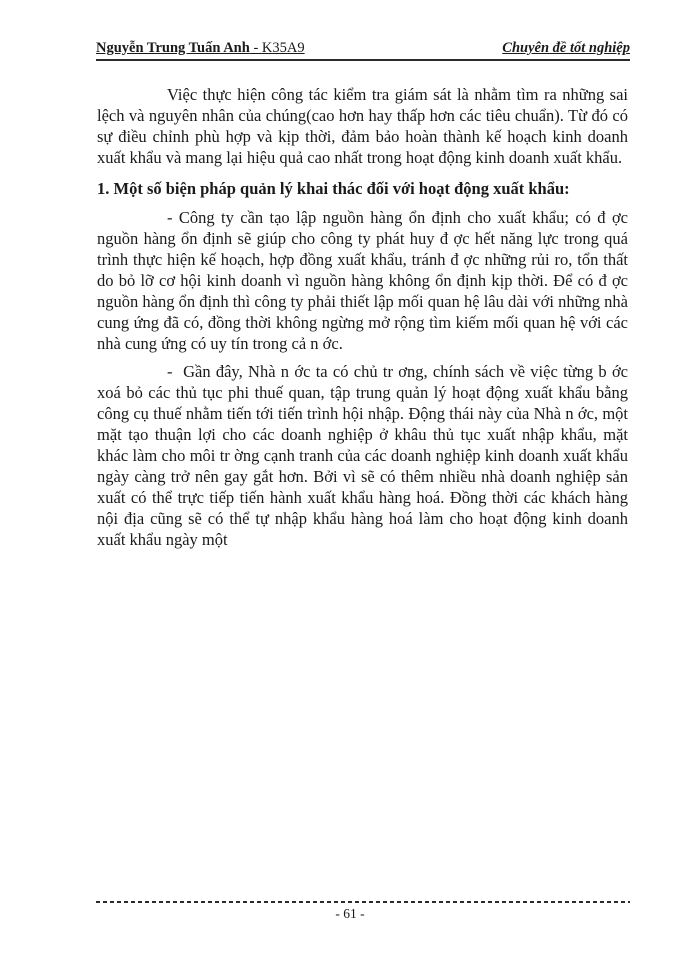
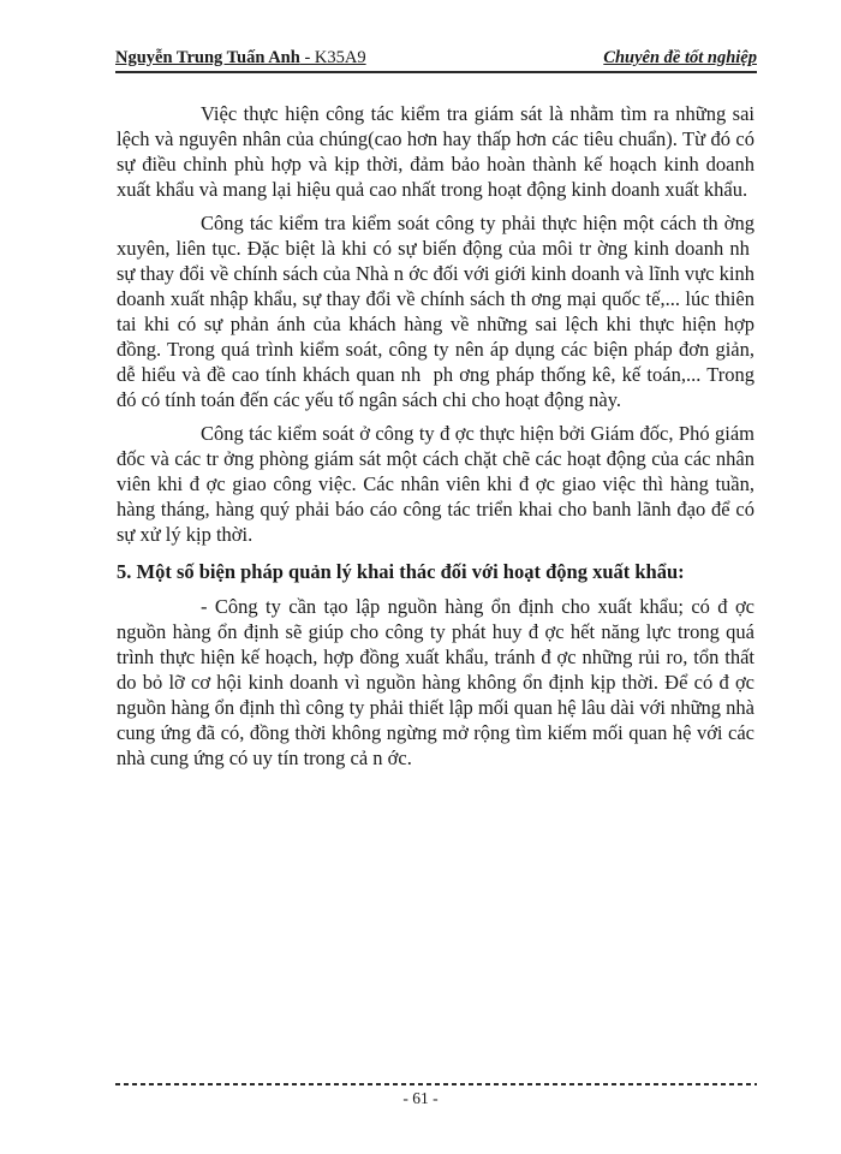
  Nguyễn Trung Tuấn Anh - K35A9
  Chuyên đề tốt nghiệp
  Việc thực hiện công tác kiểm tra giám sát là nhằm tìm ra những sai lệch và nguyên nhân của chúng(cao hơn hay thấp hơn các tiêu chuẩn). Từ đó có sự điều chỉnh phù hợp và kịp thời, đảm bảo hoàn thành kế hoạch kinh doanh xuất khẩu và mang lại hiệu quả cao nhất trong hoạt động kinh doanh xuất khẩu.
+ Công tác kiểm tra kiểm soát công ty phải thực hiện một cách th ờng xuyên, liên tục. Đặc biệt là khi có sự biến động của môi tr ờng kinh doanh nh sự thay đổi về chính sách của Nhà n ớc đối với giới kinh doanh và lĩnh vực kinh doanh xuất nhập khẩu, sự thay đổi về chính sách th ơng mại quốc tế,... lúc thiên tai khi có sự phản ánh của khách hàng về những sai lệch khi thực hiện hợp đồng. Trong quá trình kiểm soát, công ty nên áp dụng các biện pháp đơn giản, dễ hiểu và đề cao tính khách quan nh ph ơng pháp thống kê, kế toán,... Trong đó có tính toán đến các yếu tố ngân sách chi cho hoạt động này.
+ Công tác kiểm soát ở công ty đ ợc thực hiện bởi Giám đốc, Phó giám đốc và các tr ởng phòng giám sát một cách chặt chẽ các hoạt động của các nhân viên khi đ ợc giao công việc. Các nhân viên khi đ ợc giao việc thì hàng tuần, hàng tháng, hàng quý phải báo cáo công tác triển khai cho banh lãnh đạo để có sự xử lý kịp thời.
- 1. Một số biện pháp quản lý khai thác đối với hoạt động xuất khẩu:
+ 5. Một số biện pháp quản lý khai thác đối với hoạt động xuất khẩu:
  - Công ty cần tạo lập nguồn hàng ổn định cho xuất khẩu; có đ ợc nguồn hàng ổn định sẽ giúp cho công ty phát huy đ ợc hết năng lực trong quá trình thực hiện kế hoạch, hợp đồng xuất khẩu, tránh đ ợc những rủi ro, tổn thất do bỏ lỡ cơ hội kinh doanh vì nguồn hàng không ổn định kịp thời. Để có đ ợc nguồn hàng ổn định thì công ty phải thiết lập mối quan hệ lâu dài với những nhà cung ứng đã có, đồng thời không ngừng mở rộng tìm kiếm mối quan hệ với các nhà cung ứng có uy tín trong cả n ớc.
- - Gần đây, Nhà n ớc ta có chủ tr ơng, chính sách về việc từng b ớc xoá bỏ các thủ tục phi thuế quan, tập trung quản lý hoạt động xuất khẩu bằng công cụ thuế nhằm tiến tới tiến trình hội nhập. Động thái này của Nhà n ớc, một mặt tạo thuận lợi cho các doanh nghiệp ở khâu thủ tục xuất nhập khẩu, mặt khác làm cho môi tr ờng cạnh tranh của các doanh nghiệp kinh doanh xuất khẩu ngày càng trở nên gay gắt hơn. Bởi vì sẽ có thêm nhiều nhà doanh nghiệp sản xuất có thể trực tiếp tiến hành xuất khẩu hàng hoá. Đồng thời các khách hàng nội địa cũng sẽ có thể tự nhập khẩu hàng hoá làm cho hoạt động kinh doanh xuất khẩu ngày một
  - 61 -
